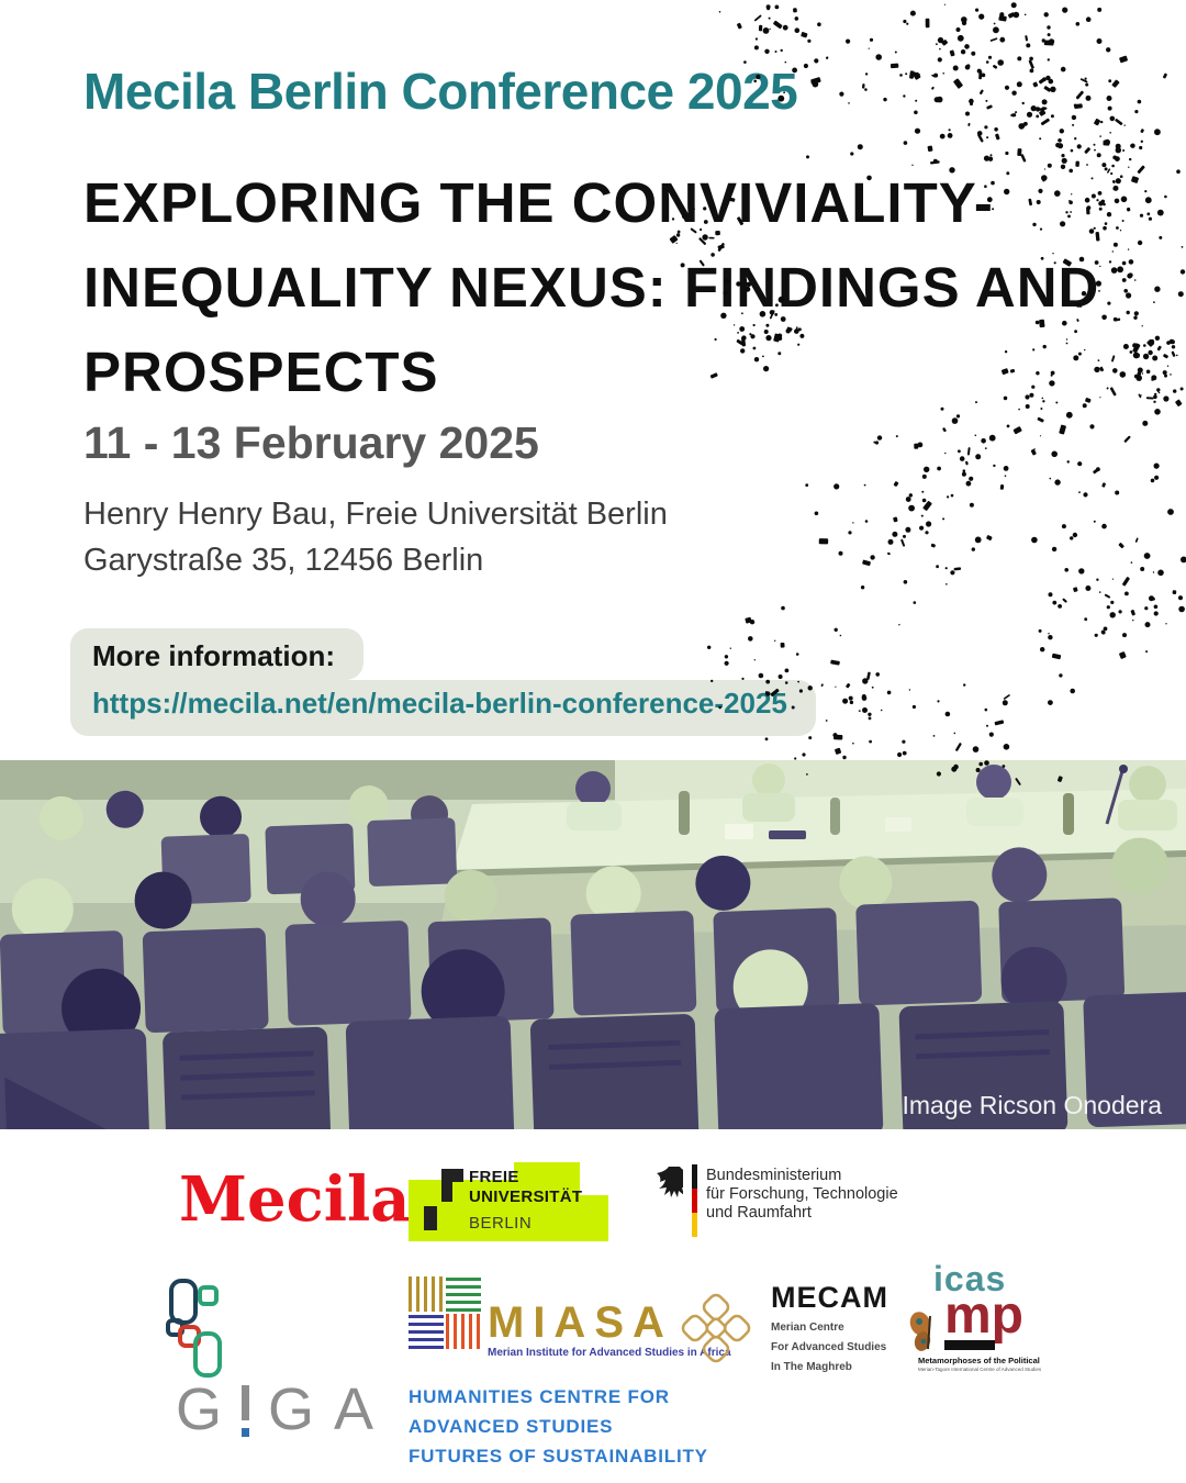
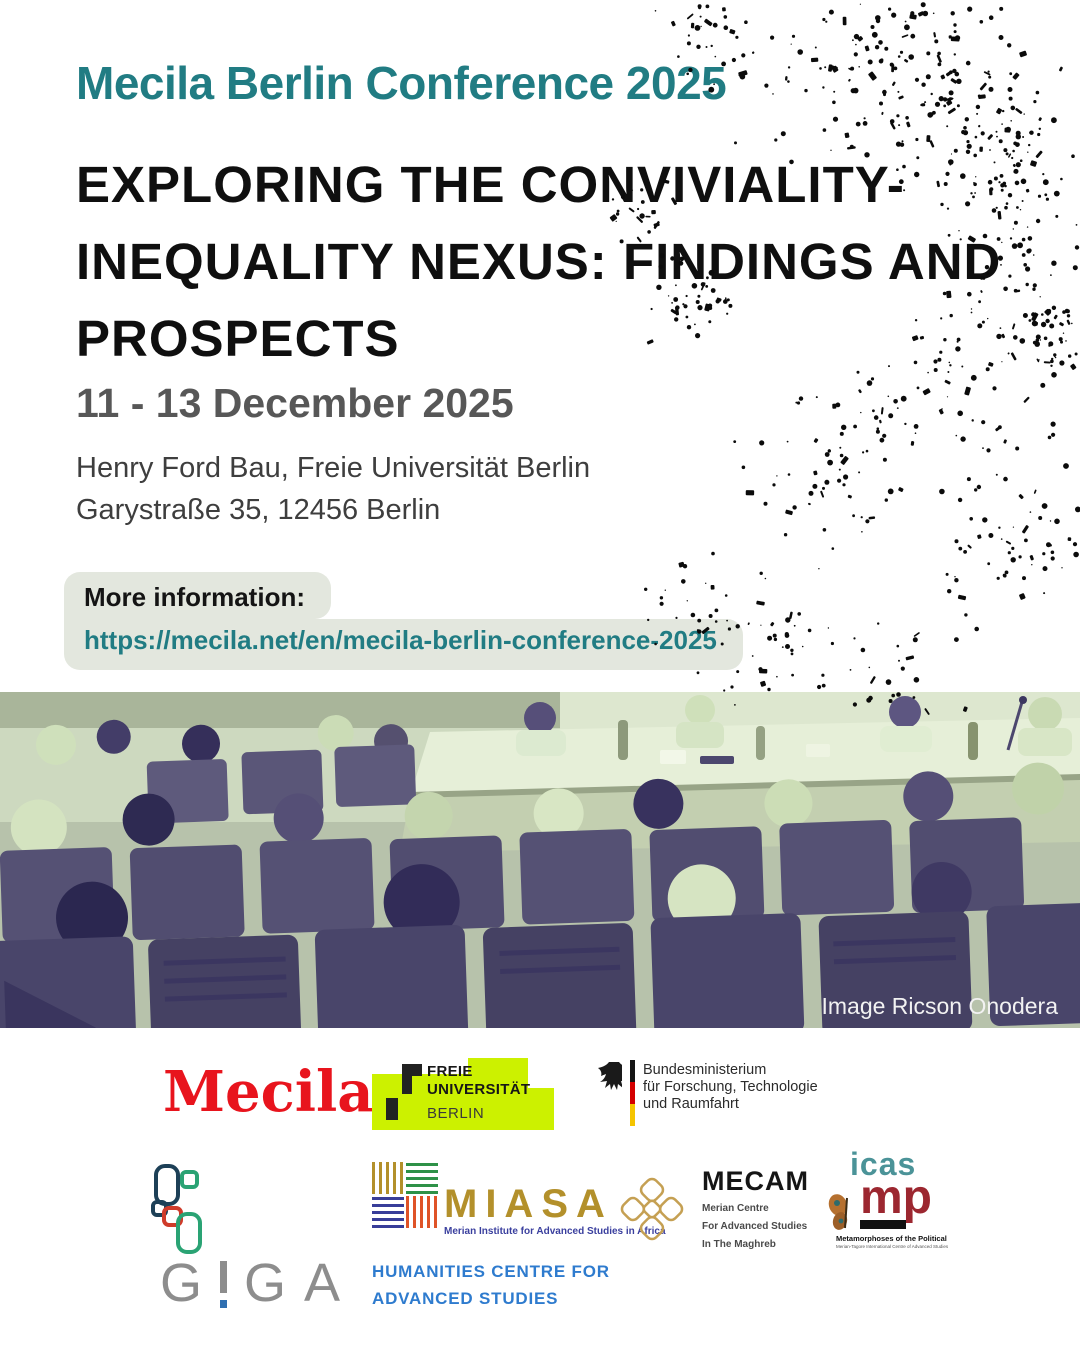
  Mecila Berlin Conference 2025
  EXPLORING THE CONVIVIALITY-
  INEQUALITY NEXUS: FINDINGS AND
  PROSPECTS
- 11 - 13 February 2025
+ 11 - 13 December 2025
- Henry Henry Bau, Freie Universität Berlin
+ Henry Ford Bau, Freie Universität Berlin
  Garystraße 35, 12456 Berlin
  More information:
  https://mecila.net/en/mecila-berlin-conference-2025
  Image Ricson Onodera
  Mecila
  FREIE
  UNIVERSITÄT
  BERLIN
  Bundesministerium
  für Forschung, Technologie
  und Raumfahrt
  MIASA
  Merian Institute for Advanced Studies in Afric
  MECAM
  Merian Centre
  For Advanced Studies
  In The Maghreb
  icas
  mp
  Metamorphoses of the Political
  G
  G
  A
  HUMANITIES CENTRE FOR
  ADVANCED STUDIES
- FUTURES OF SUSTAINABILITY
